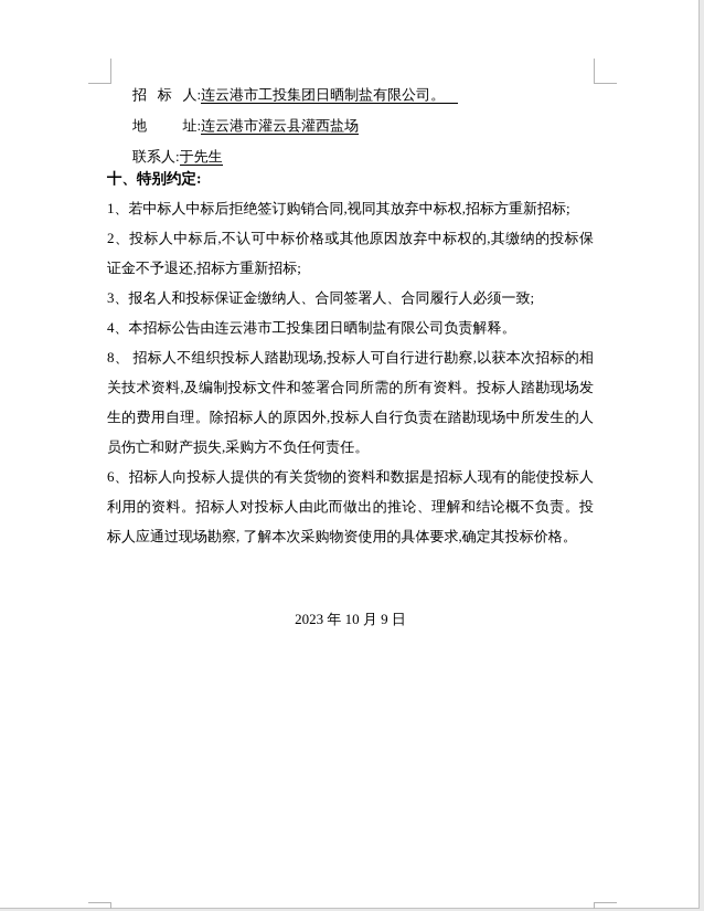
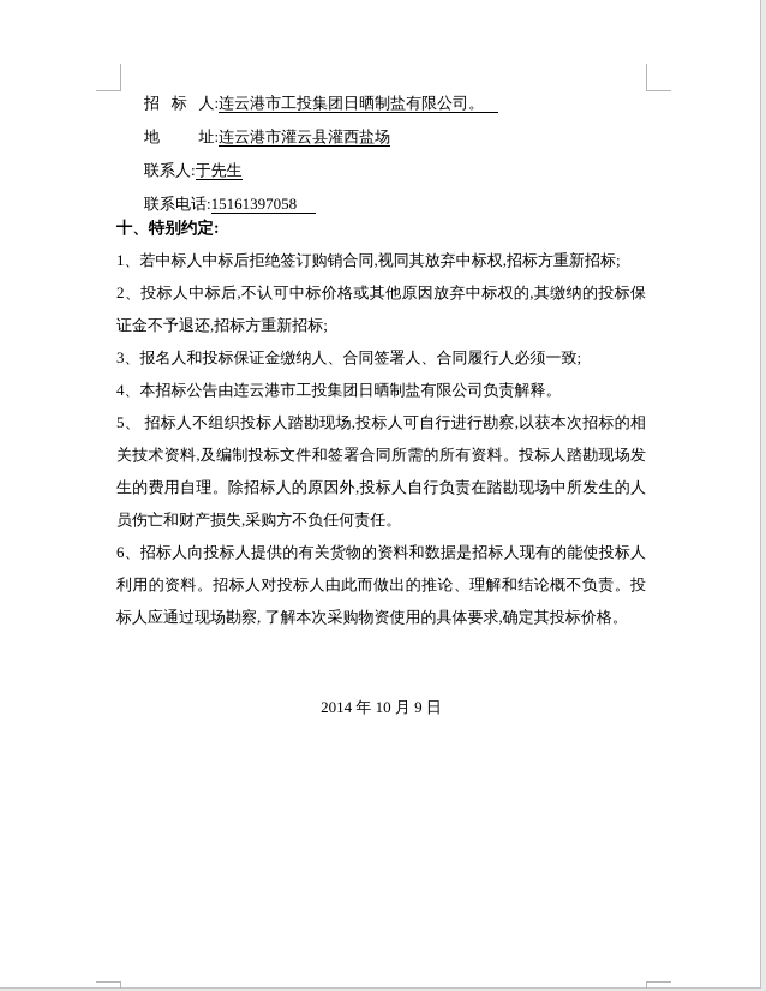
  招 标 人:连云港市工投集团日晒制盐有限公司。
  地 址:连云港市灌云县灌西盐场
  联系人:于先生
+ 联系电话:15161397058
  十、特别约定:
  1、若中标人中标后拒绝签订购销合同,视同其放弃中标权,招标方重新招标;
  2、投标人中标后,不认可中标价格或其他原因放弃中标权的,其缴纳的投标保证金不予退还,招标方重新招标;
  3、报名人和投标保证金缴纳人、合同签署人、合同履行人必须一致;
  4、本招标公告由连云港市工投集团日晒制盐有限公司负责解释。
- 8、 招标人不组织投标人踏勘现场,投标人可自行进行勘察,以获本次招标的相关技术资料,及编制投标文件和签署合同所需的所有资料。投标人踏勘现场发生的费用自理。除招标人的原因外,投标人自行负责在踏勘现场中所发生的人员伤亡和财产损失,采购方不负任何责任。
+ 5、 招标人不组织投标人踏勘现场,投标人可自行进行勘察,以获本次招标的相关技术资料,及编制投标文件和签署合同所需的所有资料。投标人踏勘现场发生的费用自理。除招标人的原因外,投标人自行负责在踏勘现场中所发生的人员伤亡和财产损失,采购方不负任何责任。
  6、招标人向投标人提供的有关货物的资料和数据是招标人现有的能使投标人利用的资料。招标人对投标人由此而做出的推论、理解和结论概不负责。投标人应通过现场勘察, 了解本次采购物资使用的具体要求,确定其投标价格。
- 2023 年 10 月 9 日
+ 2014 年 10 月 9 日
